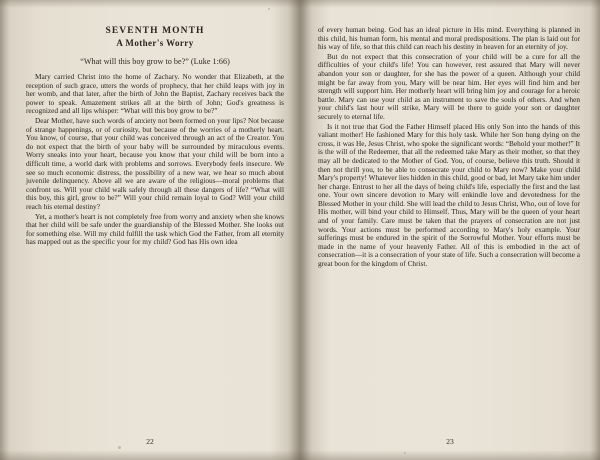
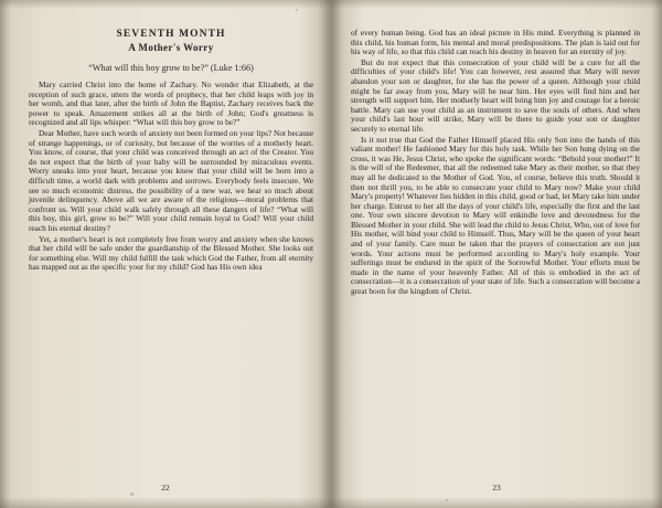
  SEVENTH MONTH
  A Mother's Worry
  “What will this boy grow to be?” (Luke 1:66)
  Mary carried Christ into the home of Zachary. No wonder that Elizabeth, at the reception of such grace, utters the words of prophecy, that her child leaps with joy in her womb, and that later, after the birth of John the Baptist, Zachary receives back the power to speak. Amazement strikes all at the birth of John; God's greatness is recognized and all lips whisper: “What will this boy grow to be?”
  Dear Mother, have such words of anxiety not been formed on your lips? Not because of strange happenings, or of curiosity, but because of the worries of a motherly heart. You know, of course, that your child was conceived through an act of the Creator. You do not expect that the birth of your baby will be surrounded by miraculous events. Worry sneaks into your heart, because you know that your child will be born into a difficult time, a world dark with problems and sorrows. Everybody feels insecure. We see so much economic distress, the possibility of a new war, we hear so much about juvenile delinquency. Above all we are aware of the religious—moral problems that confront us. Will your child walk safely through all these dangers of life? “What will this boy, this girl, grow to be?” Will your child remain loyal to God? Will your child reach his eternal destiny?
  Yet, a mother's heart is not completely free from worry and anxiety when she knows that her child will be safe under the guardianship of the Blessed Mother. She looks out for something else. Will my child fulfill the task which God the Father, from all eternity has mapped out as the specific your for my child? God has His own idea
  22
  of every human being. God has an ideal picture in His mind. Everything is planned in this child, his human form, his mental and moral predispositions. The plan is laid out for his way of life, so that this child can reach his destiny in heaven for an eternity of joy.
  But do not expect that this consecration of your child will be a cure for all the difficulties of your child's life! You can however, rest assured that Mary will never abandon your son or daughter, for she has the power of a queen. Although your child might be far away from you, Mary will be near him. Her eyes will find him and her strength will support him. Her motherly heart will bring him joy and courage for a heroic battle. Mary can use your child as an instrument to save the souls of others. And when your child's last hour will strike, Mary will be there to guide your son or daughter securely to eternal life.
- Is it not true that God the Father Himself placed His only Son into the hands of this valiant mother! He fashioned Mary for this holy task. While her Son hung dying on the cross, it was He, Jesus Christ, who spoke the significant words: “Behold your mother!” It is the will of the Redeemer, that all the redeemed take Mary as their mother, so that they may all be dedicated to the Mother of God. You, of course, believe this truth. Should it then not thrill you, to be able to consecrate your child to Mary now? Make your child Mary's property! Whatever lies hidden in this child, good or bad, let Mary take him under her charge. Entrust to her all the days of being child's life, especially the first and the last one. Your own sincere devotion to Mary will enkindle love and devotedness for the Blessed Mother in your child. She will lead the child to Jesus Christ, Who, out of love for His mother, will bind your child to Himself. Thus, Mary will be the queen of your heart and of your family. Care must be taken that the prayers of consecration are not just words. Your actions must be performed according to Mary's holy example. Your sufferings must be endured in the spirit of the Sorrowful Mother. Your efforts must be made in the name of your heavenly Father. All of this is embodied in the act of consecration—it is a consecration of your state of life. Such a consecration will become a great boon for the kingdom of Christ.
+ Is it not true that God the Father Himself placed His only Son into the hands of this valiant mother! He fashioned Mary for this holy task. While her Son hung dying on the cross, it was He, Jesus Christ, who spoke the significant words: “Behold your mother!” It is the will of the Redeemer, that all the redeemed take Mary as their mother, so that they may all be dedicated to the Mother of God. You, of course, believe this truth. Should it then not thrill you, to be able to consecrate your child to Mary now? Make your child Mary's property! Whatever lies hidden in this child, good or bad, let Mary take him under her charge. Entrust to her all the days of your child's life, especially the first and the last one. Your own sincere devotion to Mary will enkindle love and devotedness for the Blessed Mother in your child. She will lead the child to Jesus Christ, Who, out of love for His mother, will bind your child to Himself. Thus, Mary will be the queen of your heart and of your family. Care must be taken that the prayers of consecration are not just words. Your actions must be performed according to Mary's holy example. Your sufferings must be endured in the spirit of the Sorrowful Mother. Your efforts must be made in the name of your heavenly Father. All of this is embodied in the act of consecration—it is a consecration of your state of life. Such a consecration will become a great boon for the kingdom of Christ.
  23
